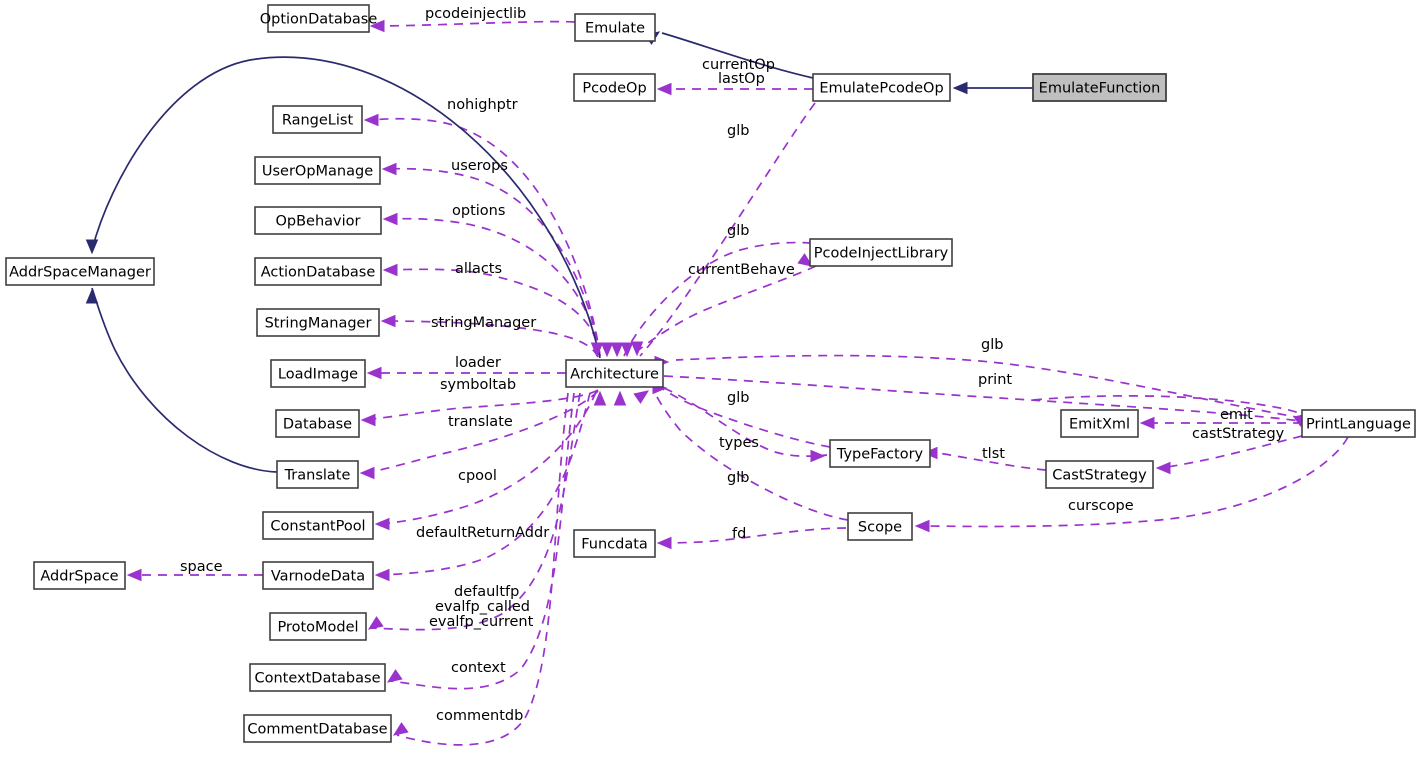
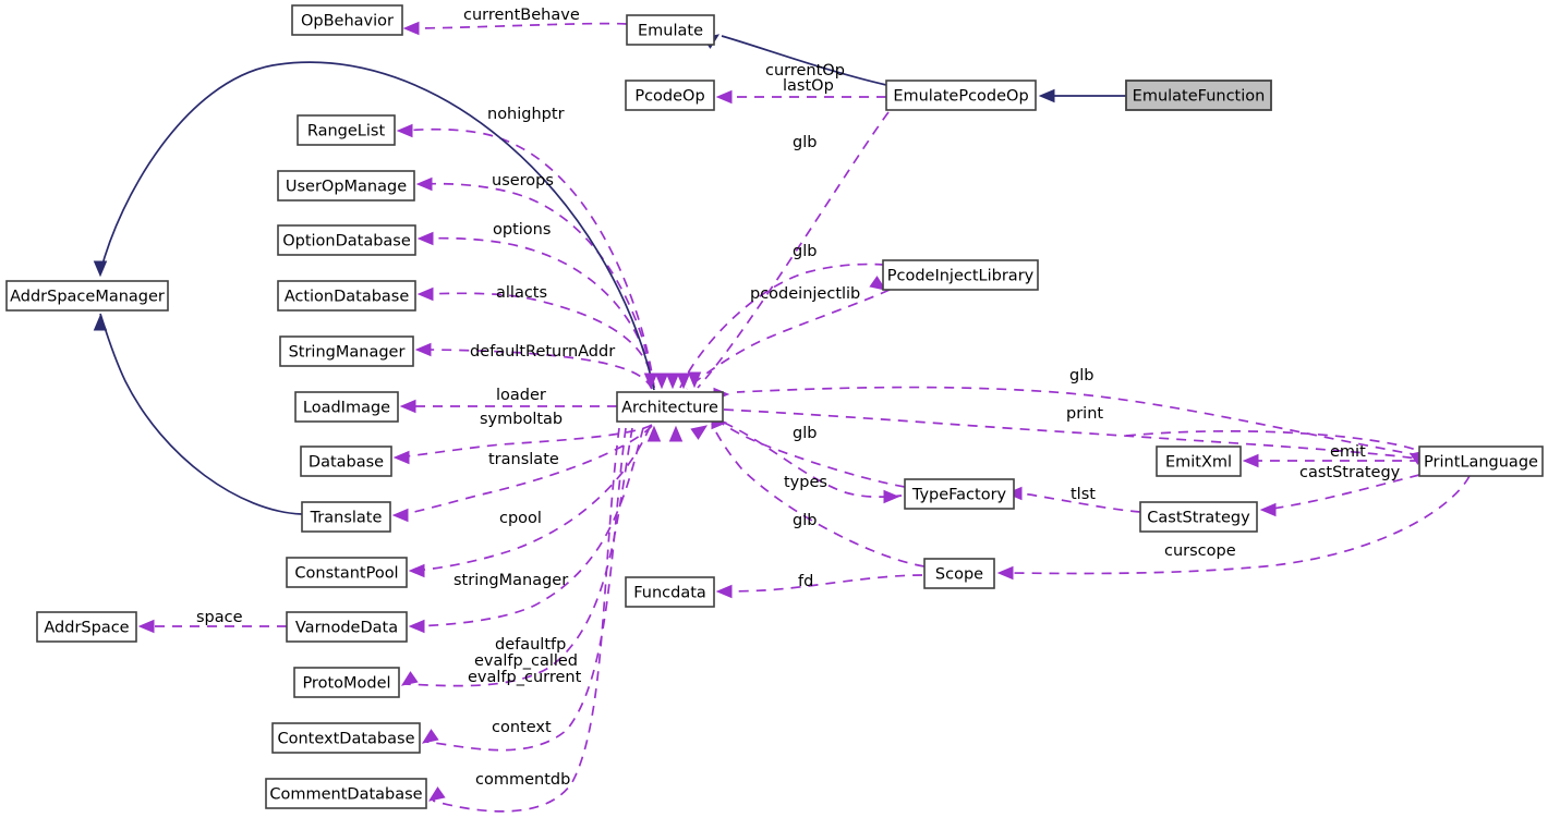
- OptionDatabase
+ OpBehavior
  Emulate
  PcodeOp
  EmulatePcodeOp
  EmulateFunction
  RangeList
  UserOpManage
- OpBehavior
+ OptionDatabase
  PcodeInjectLibrary
  ActionDatabase
  AddrSpaceManager
  StringManager
  LoadImage
  Architecture
  EmitXml
  PrintLanguage
  Database
  TypeFactory
  CastStrategy
  Translate
  ConstantPool
  Scope
  Funcdata
  AddrSpace
  VarnodeData
  ProtoModel
  ContextDatabase
  CommentDatabase
- pcodeinjectlib
+ currentBehave
  currentOp
  lastOp
  nohighptr
  glb
  userops
  options
  glb
  allacts
- currentBehave
+ pcodeinjectlib
- stringManager
+ defaultReturnAddr
  glb
  loader
  print
  symboltab
  glb
  emit
  translate
  castStrategy
  types
  tlst
  cpool
  glb
  curscope
- defaultReturnAddr
+ stringManager
  fd
  space
  defaultfp
  evalfp_called
  evalfp_current
  context
  commentdb
